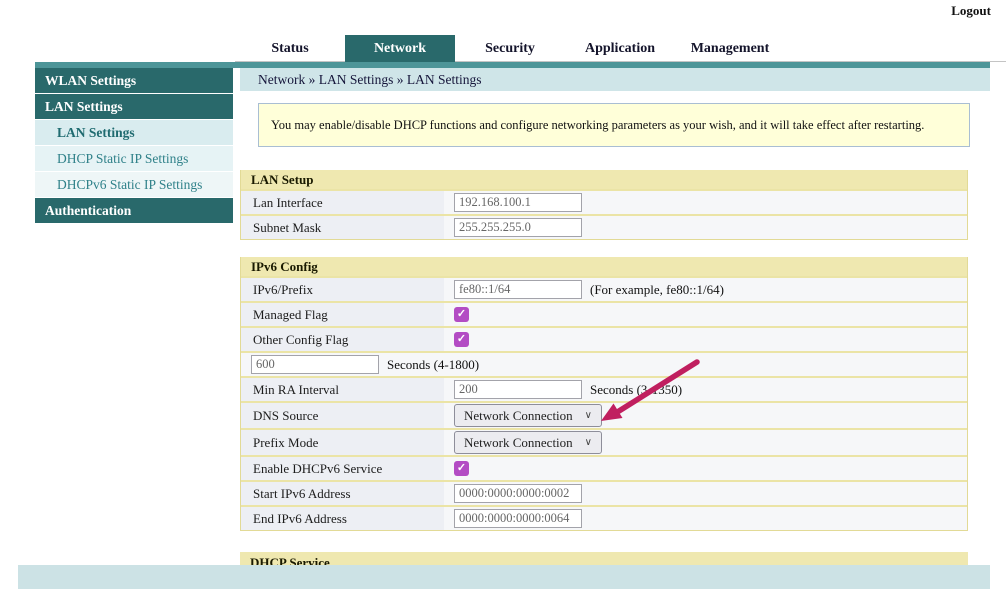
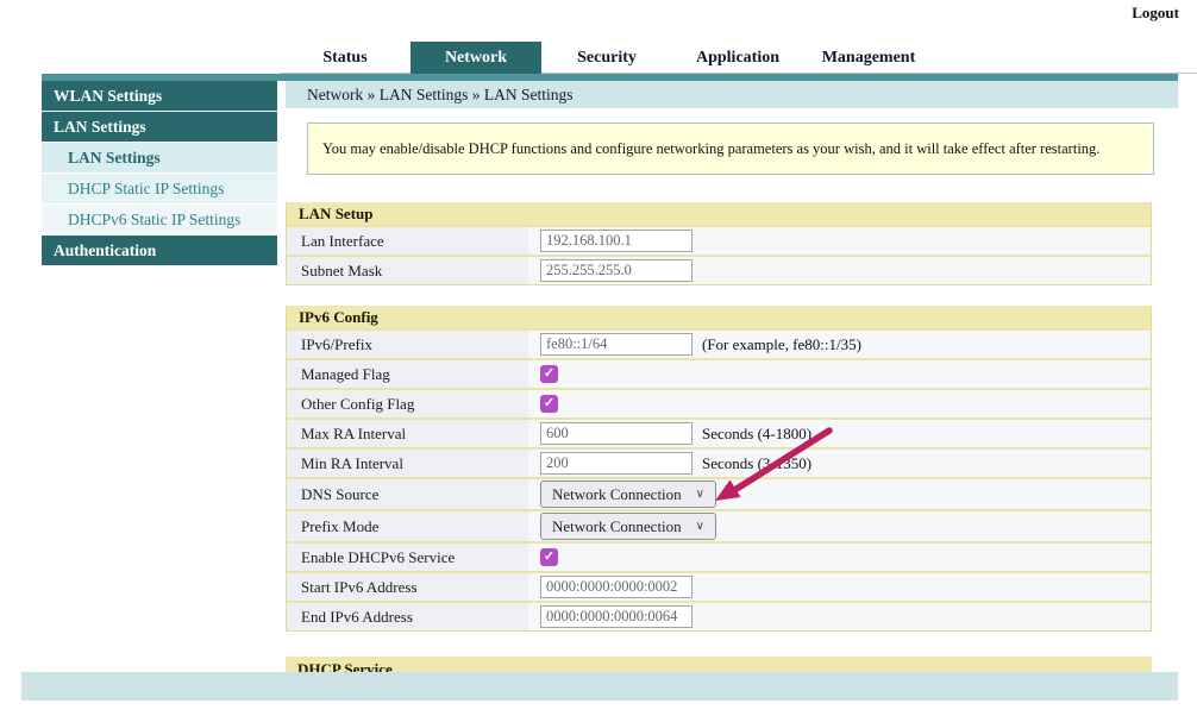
  Logout
  Status
  Network
  Security
  Application
  Management
  WLAN Settings
  LAN Settings
  LAN Settings
  DHCP Static IP Settings
  DHCPv6 Static IP Settings
  Authentication
  Network » LAN Settings » LAN Settings
  You may enable/disable DHCP functions and configure networking parameters as your wish, and it will take effect after restarting.
  LAN Setup
  Lan Interface
  192.168.100.1
  Subnet Mask
  255.255.255.0
  IPv6 Config
  IPv6/Prefix
  fe80::1/64
- (For example, fe80::1/64)
+ (For example, fe80::1/35)
  Managed Flag
  ✓
  Other Config Flag
  ✓
+ Max RA Interval
  600
  Seconds (4-1800)
  Min RA Interval
  200
  Seconds (3350)
  DNS Source
  Network Connection
  ∨
  Prefix Mode
  Network Connection
  ∨
  Enable DHCPv6 Service
  ✓
  Start IPv6 Address
  0000:0000:0000:0002
  End IPv6 Address
  0000:0000:0000:0064
  DHCP Service
